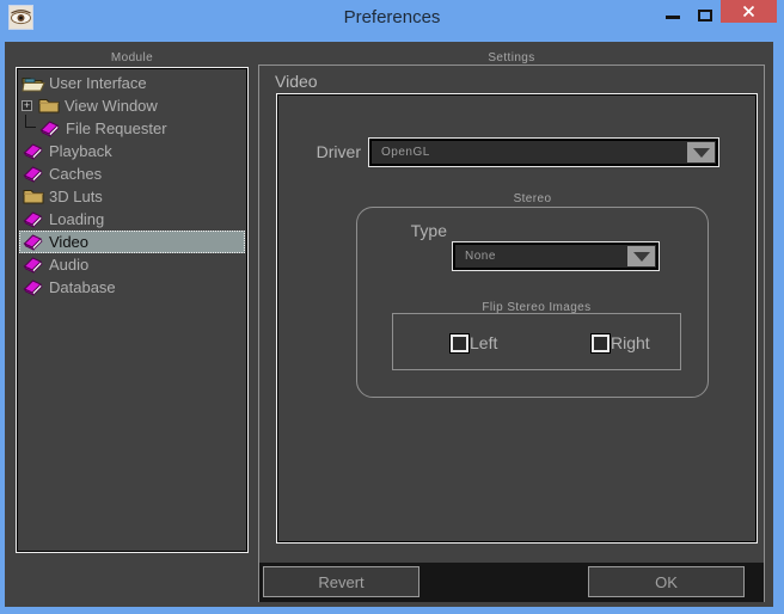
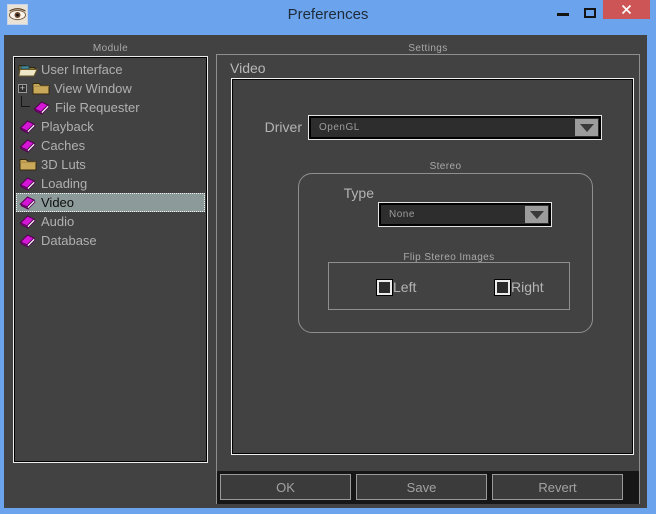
  Preferences
  Module
  User Interface
  +
  View Window
  File Requester
  Playback
  Caches
  3D Luts
  Loading
  Video
  Audio
  Database
  Settings
  Video
  Driver
  OpenGL
  Stereo
  Type
  None
  Flip Stereo Images
  Left
  Right
- Revert
+ OK
+ Save
- OK
+ Revert
